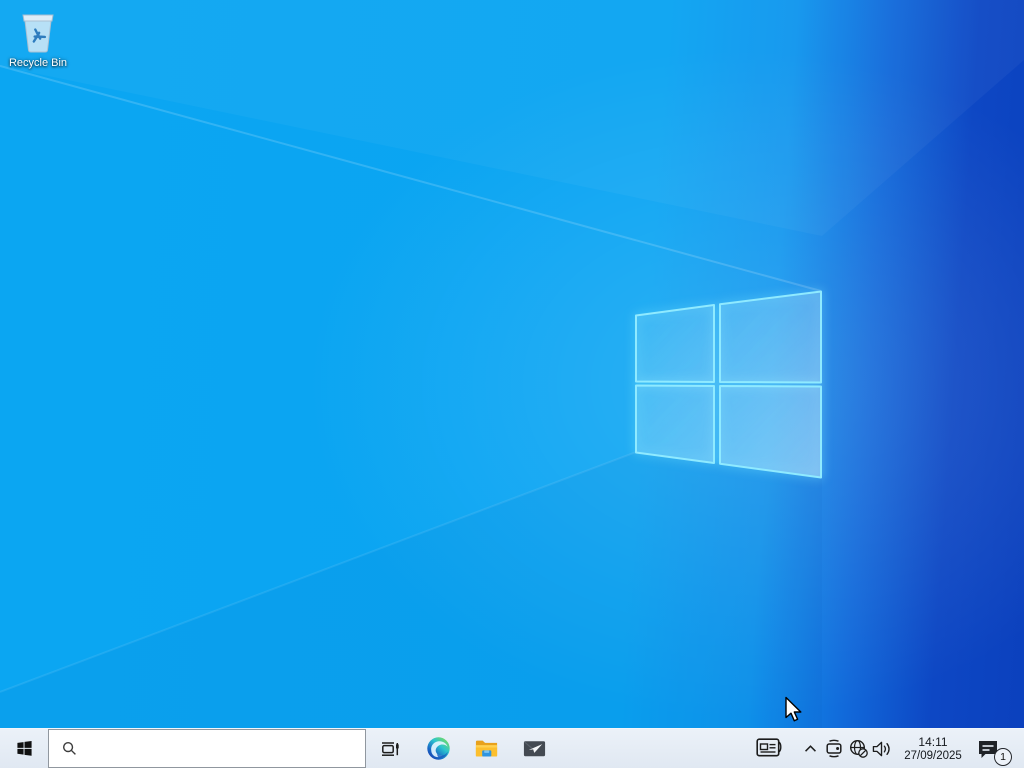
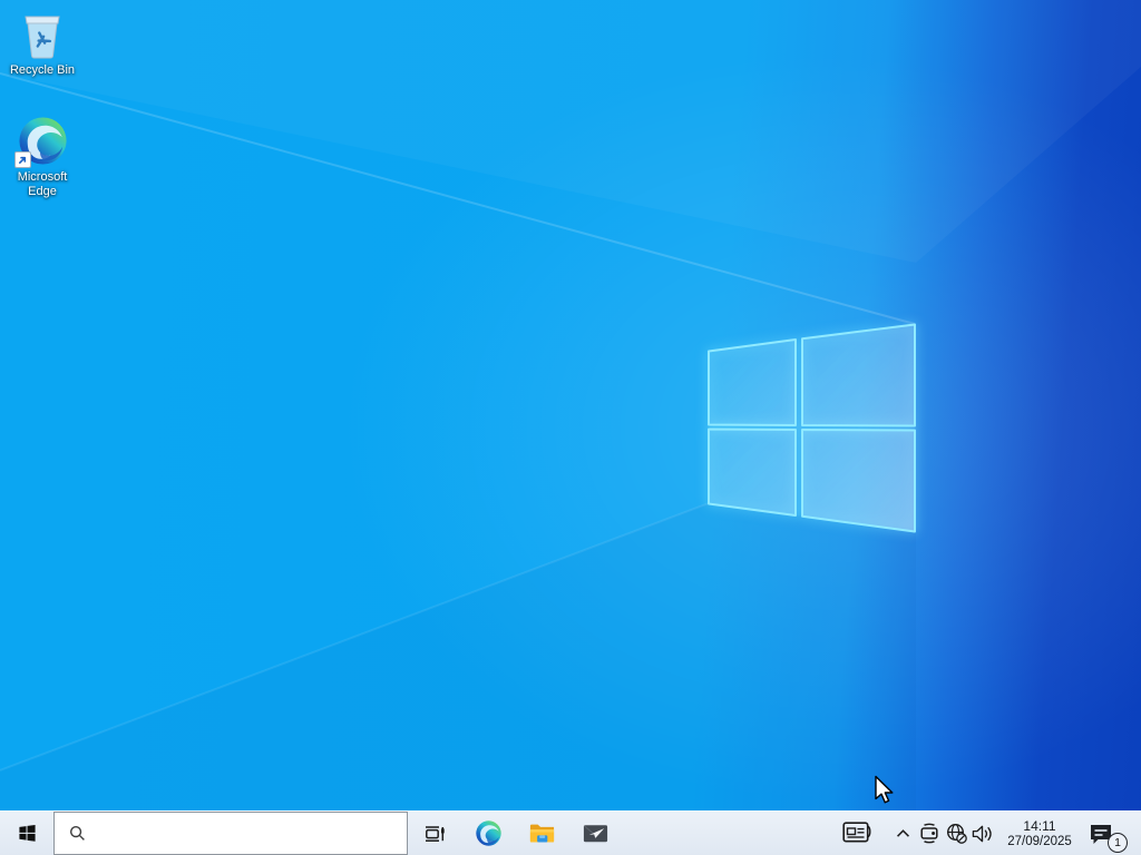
  Recycle Bin
+ Microsoft Edge
  14:11
  27/09/2025
  1
